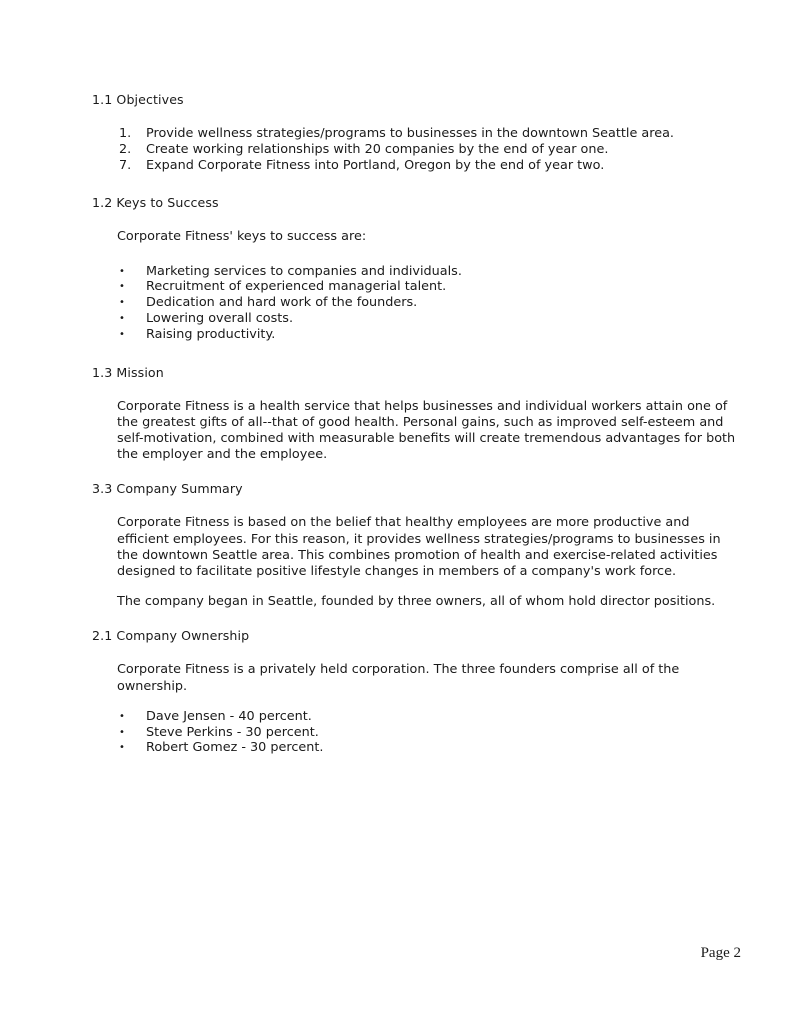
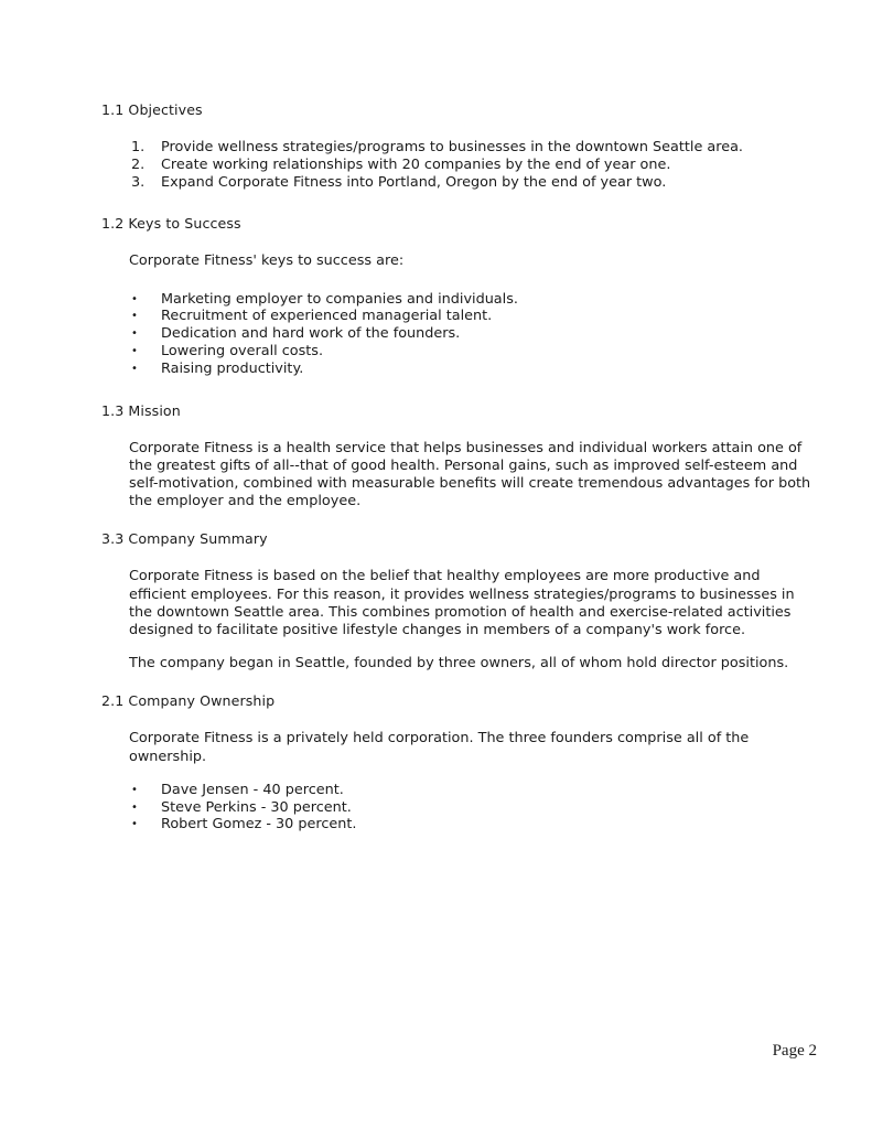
  1.1 Objectives
  1.
  Provide wellness strategies/programs to businesses in the downtown Seattle area.
  2.
  Create working relationships with 20 companies by the end of year one.
- 7.
+ 3.
  Expand Corporate Fitness into Portland, Oregon by the end of year two.
  1.2 Keys to Success
  Corporate Fitness' keys to success are:
  •
- Marketing services to companies and individuals.
+ Marketing employer to companies and individuals.
  •
  Recruitment of experienced managerial talent.
  •
  Dedication and hard work of the founders.
  •
  Lowering overall costs.
  •
  Raising productivity.
  1.3 Mission
  Corporate Fitness is a health service that helps businesses and individual workers attain one of the greatest gifts of all--that of good health. Personal gains, such as improved self-esteem and self-motivation, combined with measurable benefits will create tremendous advantages for both the employer and the employee.
  3.3 Company Summary
  Corporate Fitness is based on the belief that healthy employees are more productive and efficient employees. For this reason, it provides wellness strategies/programs to businesses in the downtown Seattle area. This combines promotion of health and exercise-related activities designed to facilitate positive lifestyle changes in members of a company's work force.
  The company began in Seattle, founded by three owners, all of whom hold director positions.
  2.1 Company Ownership
  Corporate Fitness is a privately held corporation. The three founders comprise all of the ownership.
  •
  Dave Jensen - 40 percent.
  •
  Steve Perkins - 30 percent.
  •
  Robert Gomez - 30 percent.
  Page 2
